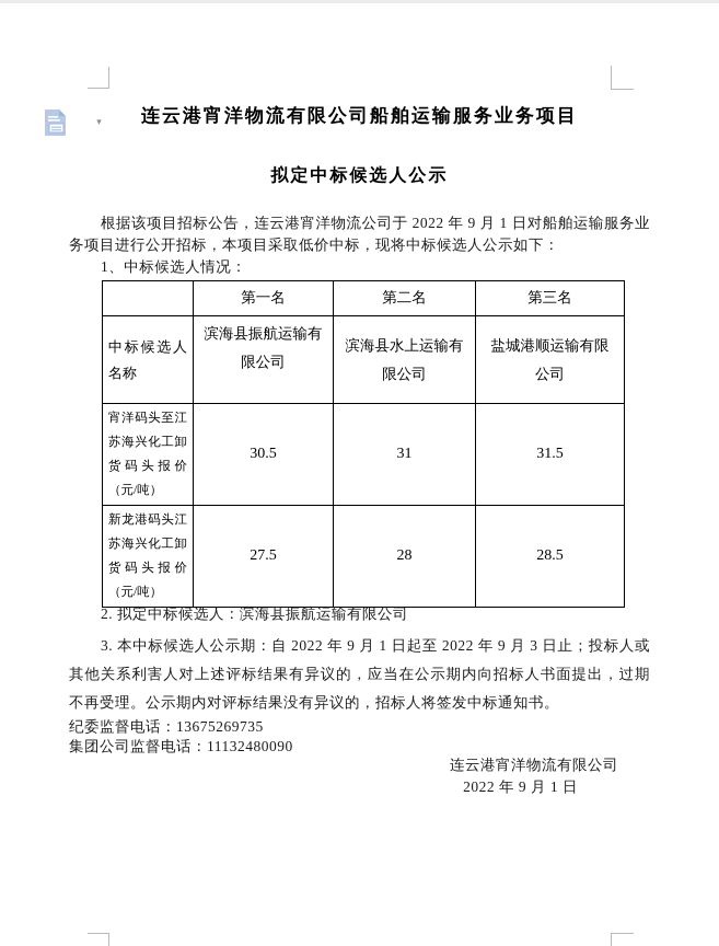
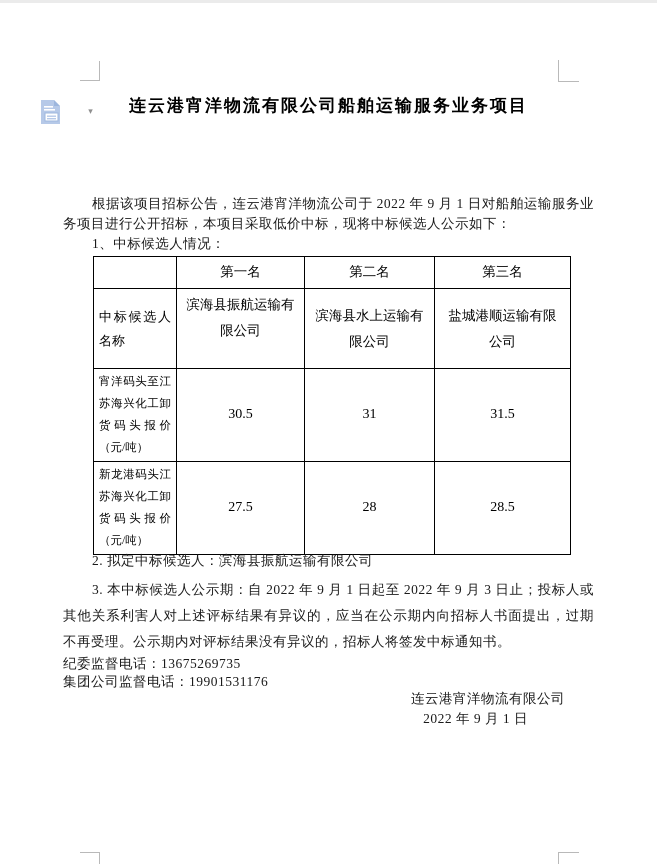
  ▾
  连云港宵洋物流有限公司船舶运输服务业务项目
- 拟定中标候选人公示
  根据该项目招标公告，连云港宵洋物流公司于 2022 年 9 月 1 日对船舶运输服务业务项目进行公开招标，本项目采取低价中标，现将中标候选人公示如下：
  1、中标候选人情况：
  	第一名	第二名	第三名
  中标候选人名称	滨海县振航运输有限公司	滨海县水上运输有限公司	盐城港顺运输有限公司
  宵洋码头至江苏海兴化工卸货码头报价（元/吨）	30.5	31	31.5
  新龙港码头江苏海兴化工卸货码头报价（元/吨）	27.5	28	28.5
  2. 拟定中标候选人：滨海县振航运输有限公司
  3. 本中标候选人公示期：自 2022 年 9 月 1 日起至 2022 年 9 月 3 日止；投标人或其他关系利害人对上述评标结果有异议的，应当在公示期内向招标人书面提出，过期不再受理。公示期内对评标结果没有异议的，招标人将签发中标通知书。
  纪委监督电话：13675269735
- 集团公司监督电话：11132480090
+ 集团公司监督电话：19901531176
  连云港宵洋物流有限公司
  2022 年 9 月 1 日
